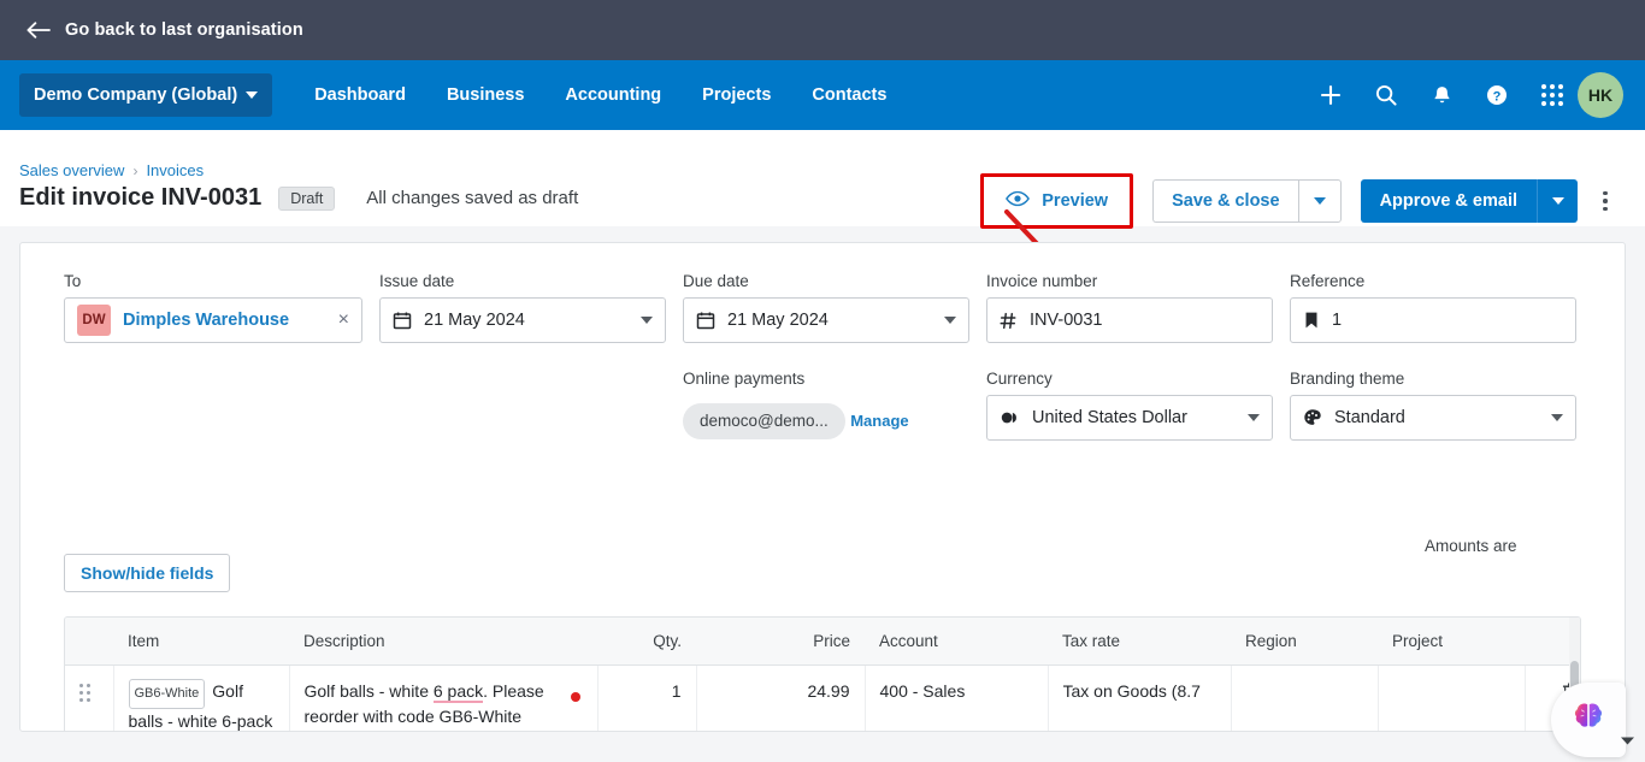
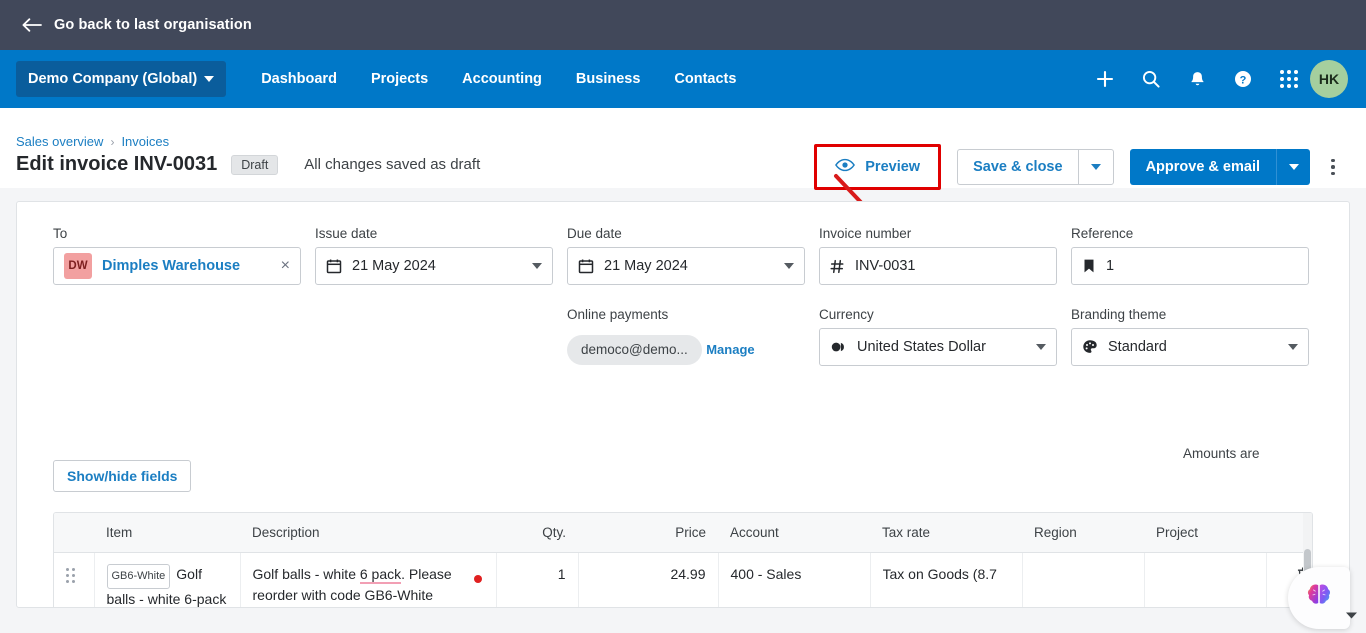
  Go back to last organisation
  Demo Company (Global)
  Dashboard
- Business
+ Projects
  Accounting
- Projects
+ Business
  Contacts
  ?
  HK
  Sales overview
  ›
  Invoices
  Edit invoice INV-0031
  Draft
  All changes saved as draft
  Preview
  Save & close
  Approve & email
  To
  DW
  Dimples Warehouse
  ×
  Issue date
  21 May 2024
  Due date
  21 May 2024
  Invoice number
  INV-0031
  Reference
  1
  Online payments
  democo@demo... Manage
  Currency
  United States Dollar
  Branding theme
  Standard
  Show/hide fields
  Amounts are
  	Item	Description	Qty.	Price	Account	Tax rate	Region	Project
  	GB6-White Golf balls - white 6-pack	Golf balls - white 6 pack. Please reorder with code GB6-White	1	24.99	400 - Sales	Tax on Goods (8.7
